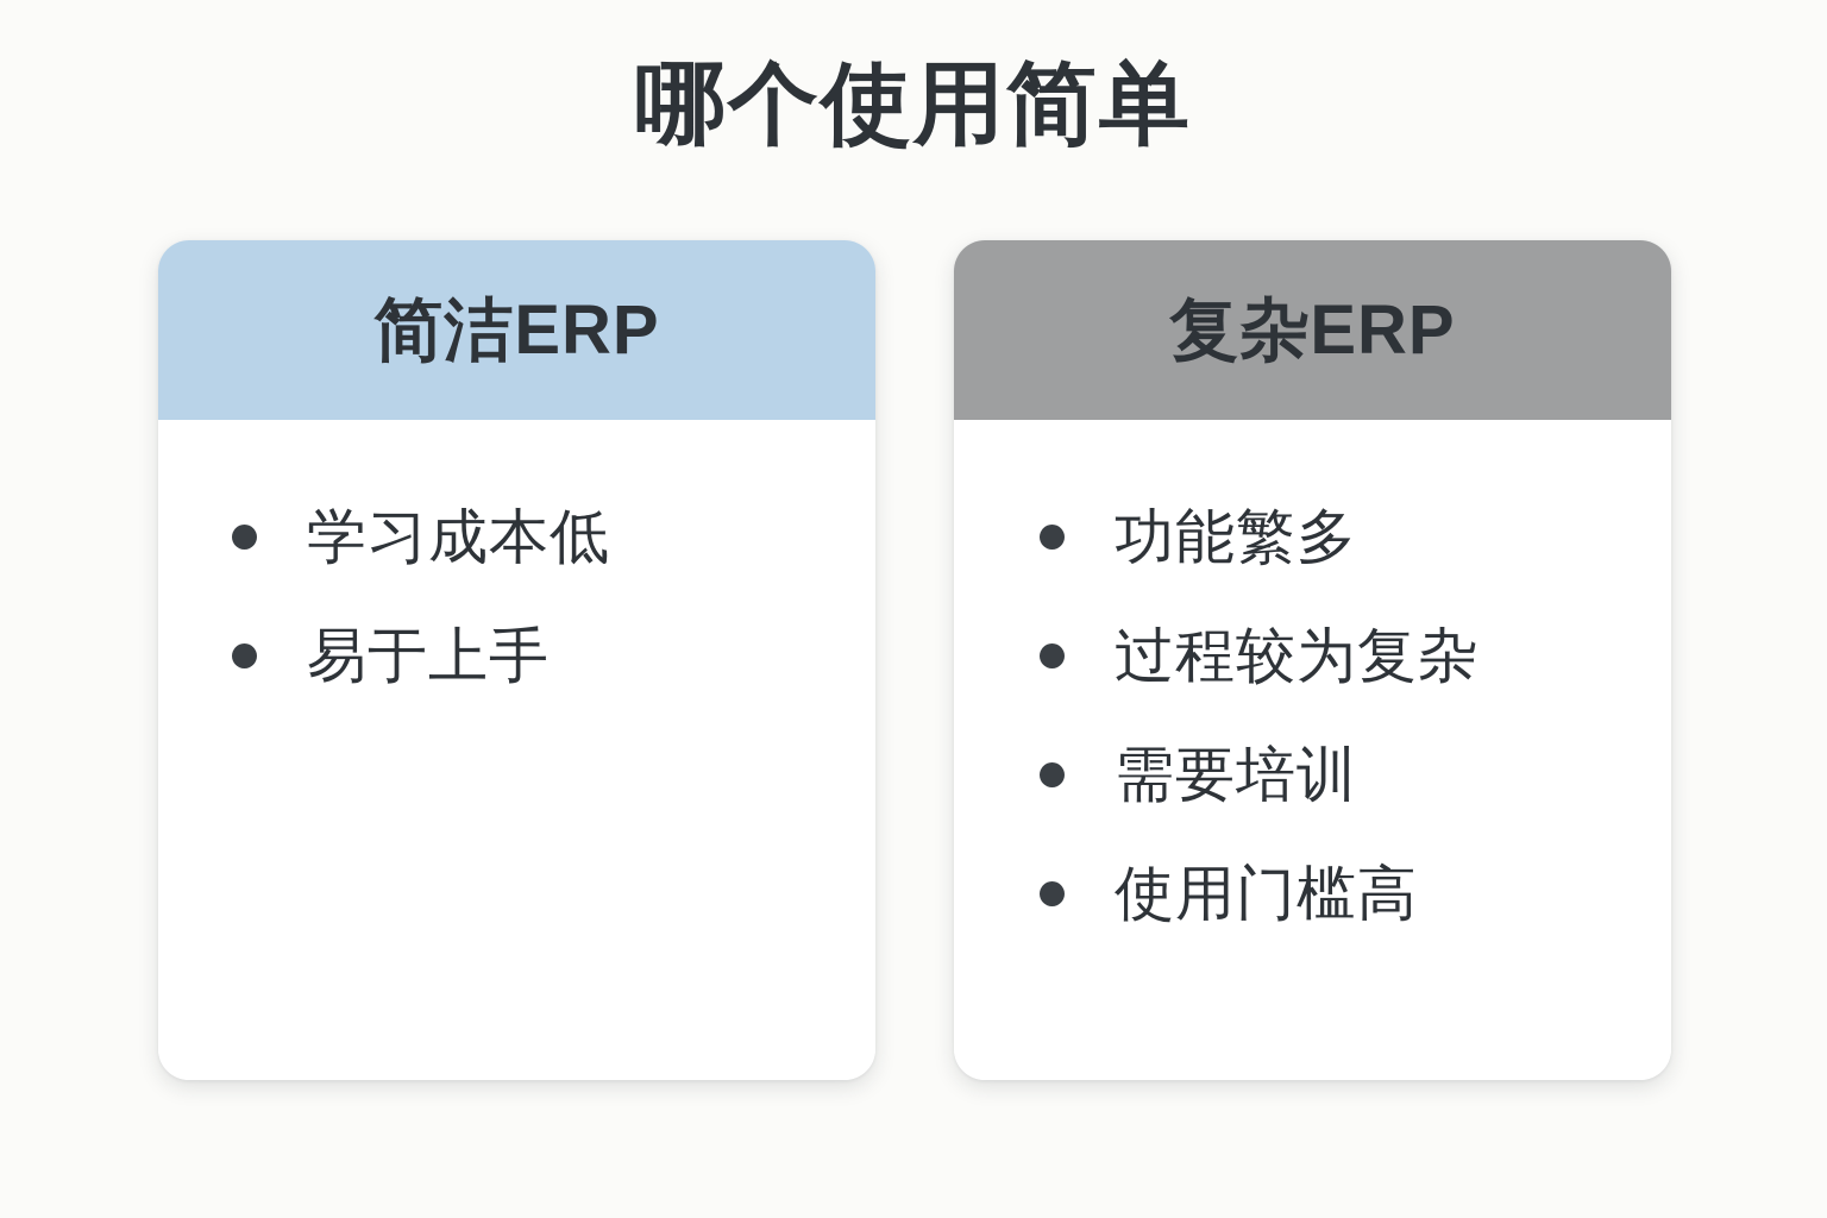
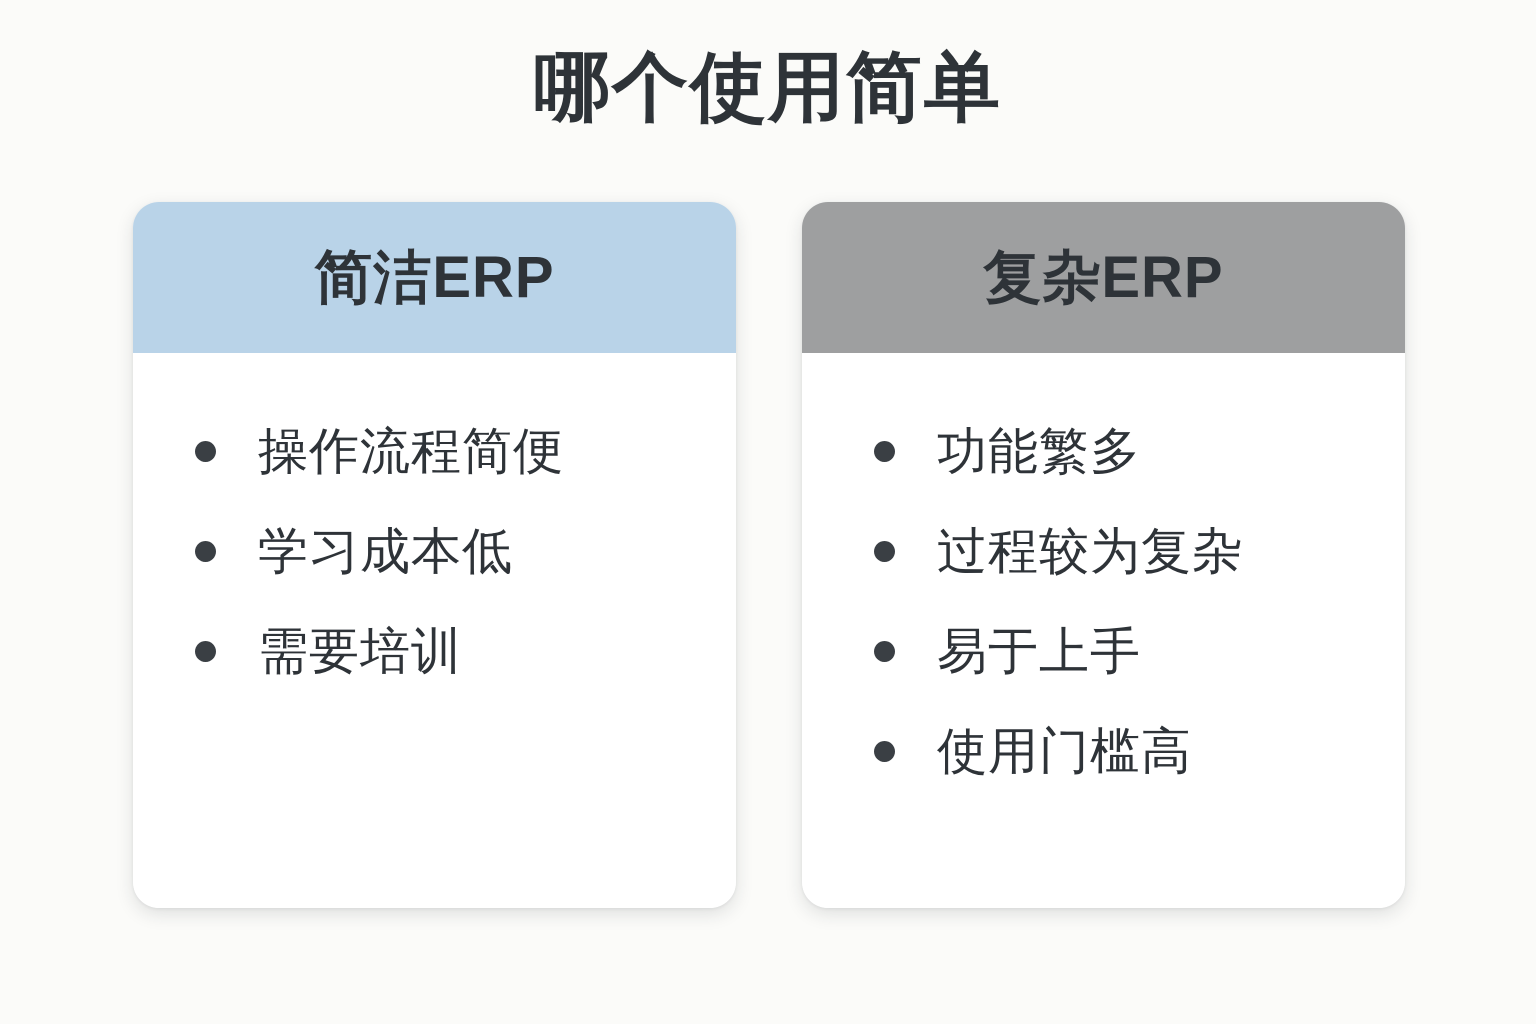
  哪个使用简单
  简洁ERP
+ 操作流程简便
  学习成本低
- 易于上手
+ 需要培训
  复杂ERP
  功能繁多
  过程较为复杂
- 需要培训
+ 易于上手
  使用门槛高
